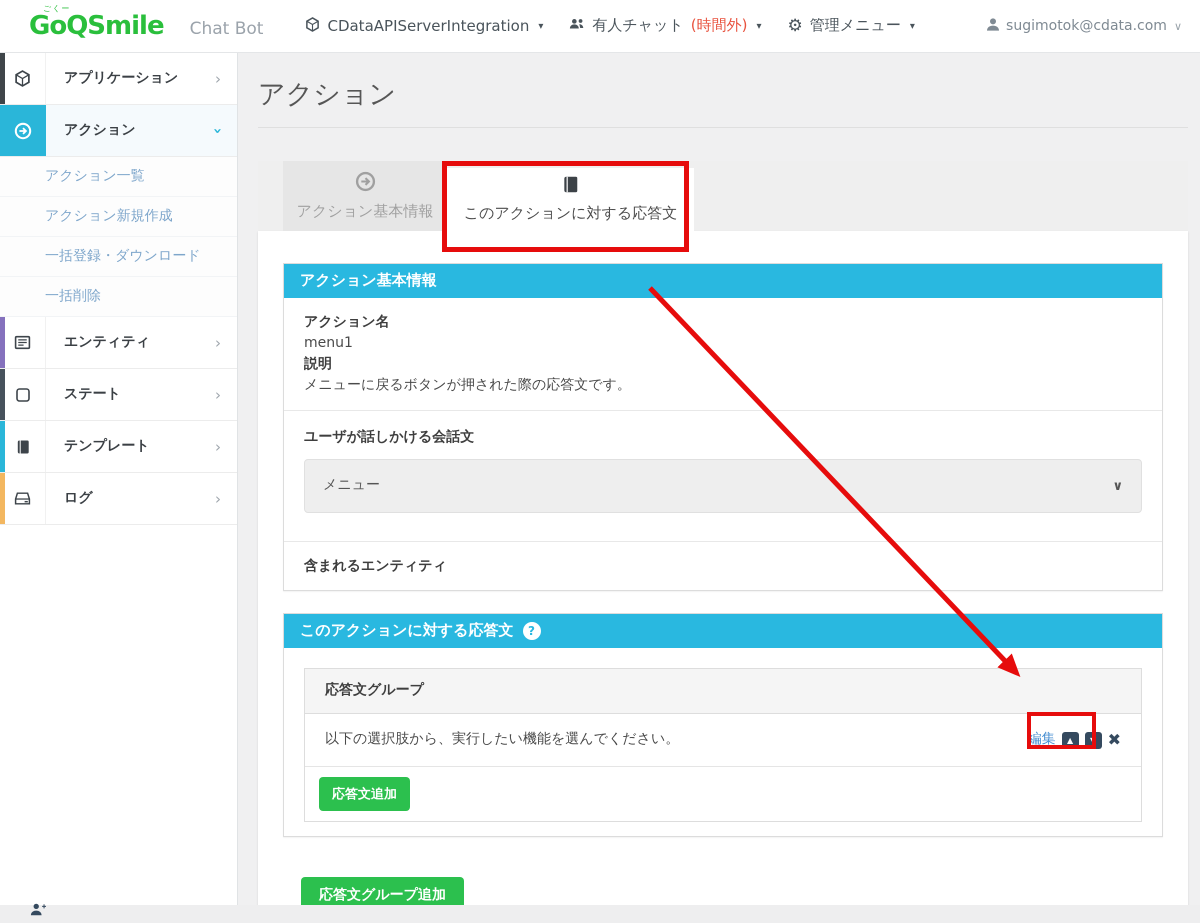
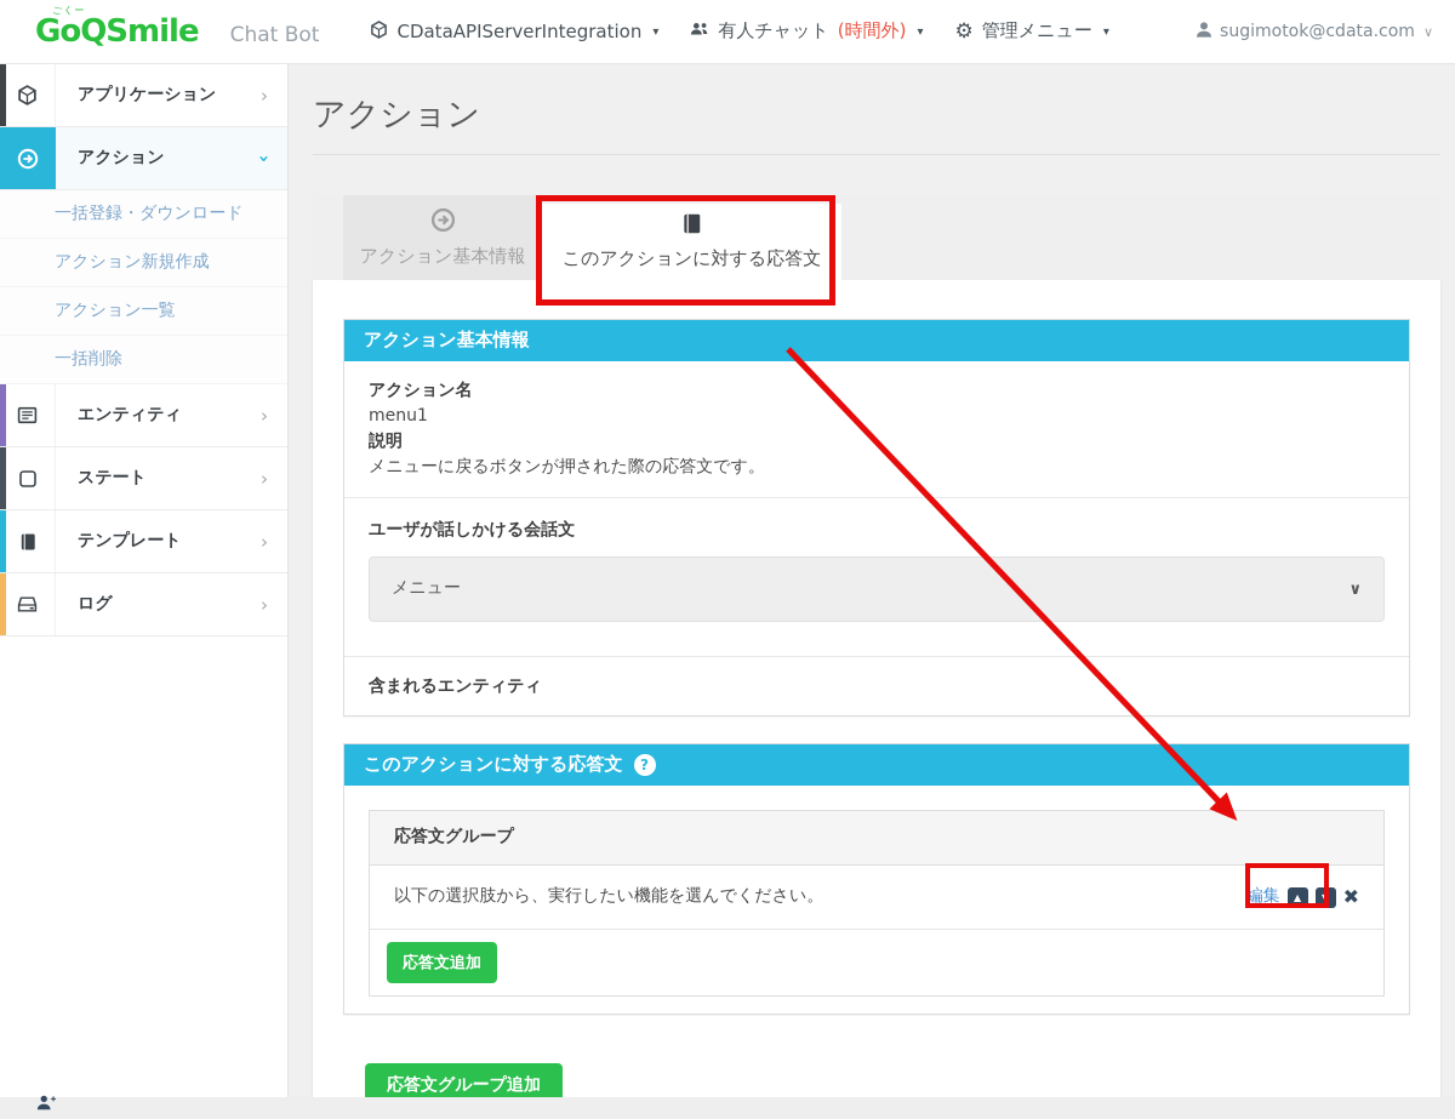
  ごくー
  GoQSmile
  Chat Bot
  CDataAPIServerIntegration
  ▾
  有人チャット
  (時間外)
  ▾
  ⚙
  管理メニュー
  ▾
  sugimotok@cdata.com
  ∨
  アプリケーション
  ›
  アクション
- アクション一覧
+ 一括登録・ダウンロード
  アクション新規作成
- 一括登録・ダウンロード
+ アクション一覧
  一括削除
  エンティティ
  ›
  ステート
  ›
  テンプレート
  ›
  ログ
  ›
  アクション
  アクション基本情報
  このアクションに対する応答文
  アクション基本情報
  アクション名
  menu1
  説明
  メニューに戻るボタンが押された際の応答文です。
  ユーザが話しかける会話文
  メニュー
  ∨
  含まれるエンティティ
  このアクションに対する応答文
  ?
  応答文グループ
  以下の選択肢から、実行したい機能を選んでください。
  編集
  ▲
  ▼
  ✖
  応答文追加
  応答文グループ追加
